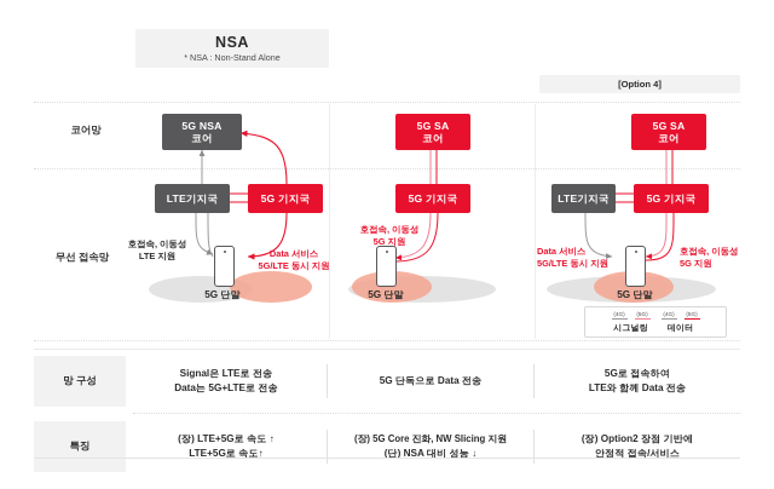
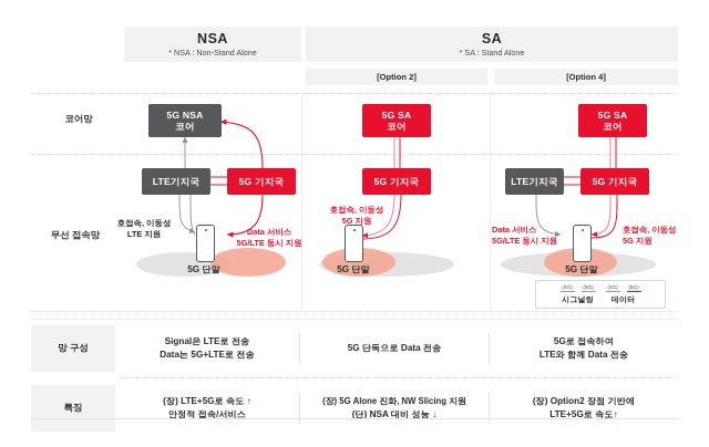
  NSA
  * NSA : Non-Stand Alone
+ SA
+ * SA : Stand Alone
+ [Option 2]
  [Option 4]
  코어망
  무선 접속망
  5G NSA
  코어
  LTE기지국
  5G 기지국
  5G 단말
  호접속, 이동성
  LTE 지원
  Data 서비스
  5G/LTE 동시 지원
  5G SA
  코어
  5G 기지국
  5G 단말
  호접속, 이동성
  5G 지원
  5G SA
  코어
  LTE기지국
  5G 기지국
  5G 단말
  Data 서비스
  5G/LTE 동시 지원
  호접속, 이동성
  5G 지원
  시그널링
  데이터
  망 구성
  Signal은 LTE로 전송
  Data는 5G+LTE로 전송
  5G 단독으로 Data 전송
  5G로 접속하여
  LTE와 함께 Data 전송
  특징
  (장) LTE+5G로 속도 ↑
- LTE+5G로 속도↑
+ 안정적 접속/서비스
- (장) 5G Core 진화, NW Slicing 지원
+ (장) 5G Alone 진화, NW Slicing 지원
  (단) NSA 대비 성능 ↓
  (장) Option2 장점 기반에
- 안정적 접속/서비스
+ LTE+5G로 속도↑
